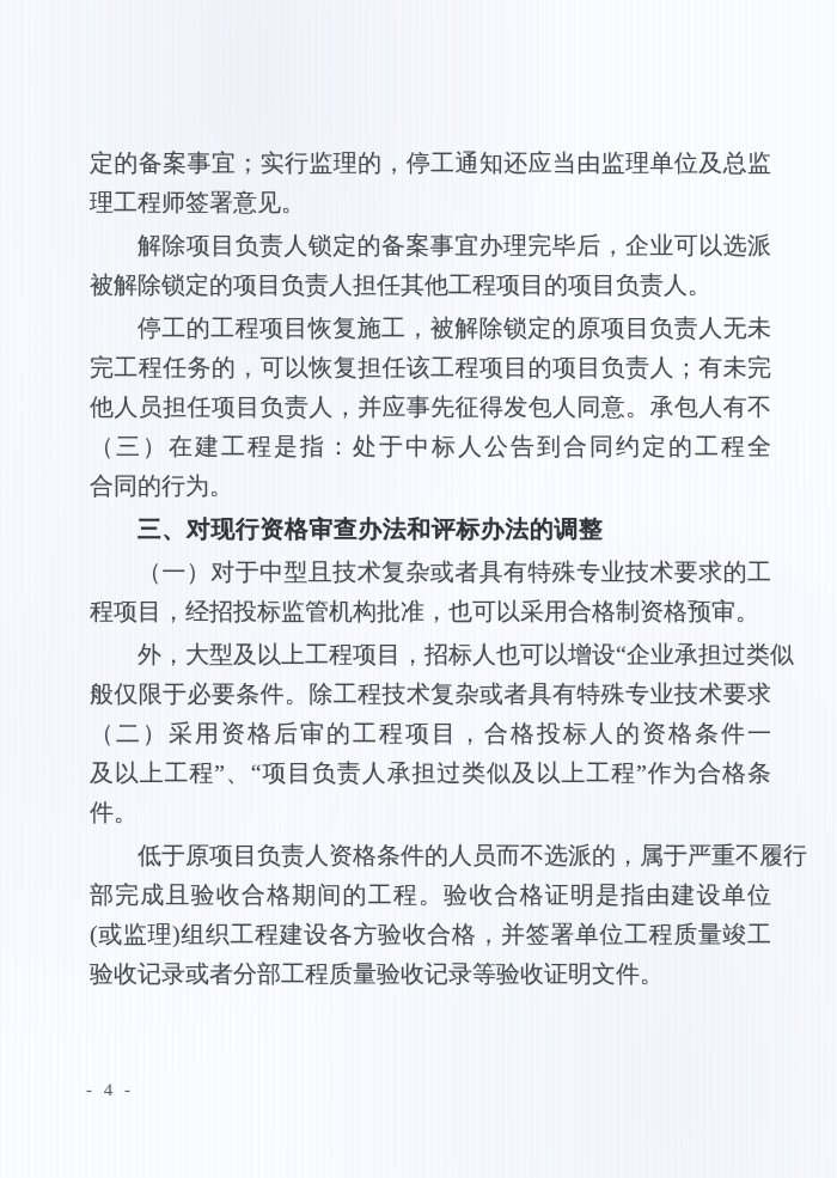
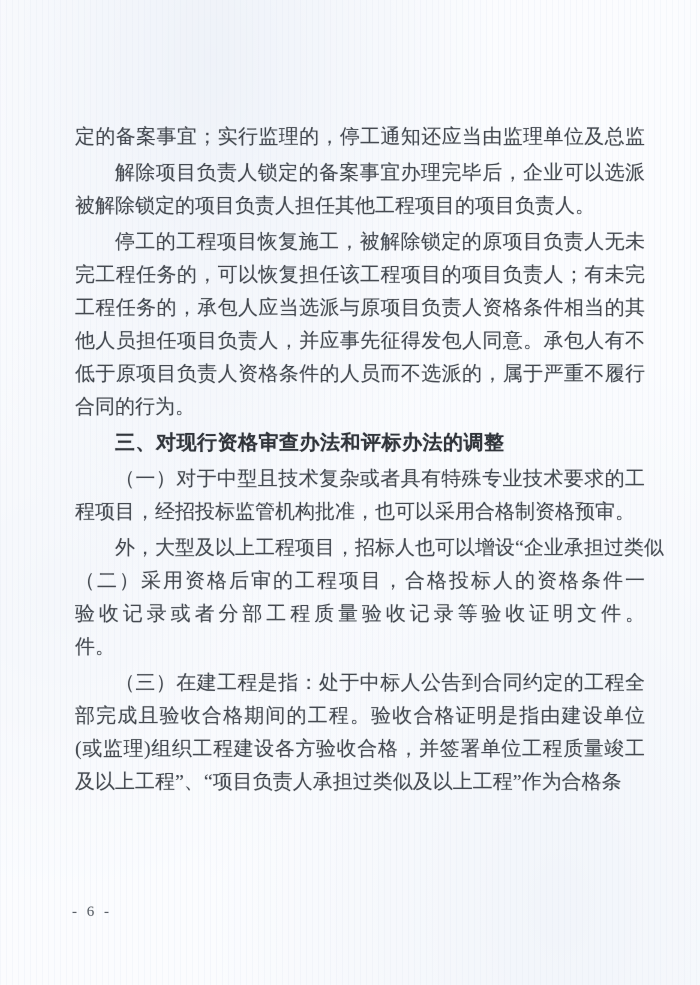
  定的备案事宜；实行监理的，停工通知还应当由监理单位及总监
- 理工程师签署意见。
  解除项目负责人锁定的备案事宜办理完毕后，企业可以选派
  被解除锁定的项目负责人担任其他工程项目的项目负责人。
  停工的工程项目恢复施工，被解除锁定的原项目负责人无未
  完工程任务的，可以恢复担任该工程项目的项目负责人；有未完
+ 工程任务的，承包人应当选派与原项目负责人资格条件相当的其
  他人员担任项目负责人，并应事先征得发包人同意。承包人有不
- （三）在建工程是指：处于中标人公告到合同约定的工程全
+ 低于原项目负责人资格条件的人员而不选派的，属于严重不履行
  合同的行为。
  三、对现行资格审查办法和评标办法的调整
  （一）对于中型且技术复杂或者具有特殊专业技术要求的工
  程项目，经招投标监管机构批准，也可以采用合格制资格预审。
  外，大型及以上工程项目，招标人也可以增设“企业承担过类似
- 般仅限于必要条件。除工程技术复杂或者具有特殊专业技术要求
  （二）采用资格后审的工程项目，合格投标人的资格条件一
- 及以上工程”、“项目负责人承担过类似及以上工程”作为合格条
+ 验收记录或者分部工程质量验收记录等验收证明文件。
  件。
- 低于原项目负责人资格条件的人员而不选派的，属于严重不履行
+ （三）在建工程是指：处于中标人公告到合同约定的工程全
  部完成且验收合格期间的工程。验收合格证明是指由建设单位
  (或监理)组织工程建设各方验收合格，并签署单位工程质量竣工
- 验收记录或者分部工程质量验收记录等验收证明文件。
+ 及以上工程”、“项目负责人承担过类似及以上工程”作为合格条
- - 4 -
+ - 6 -
